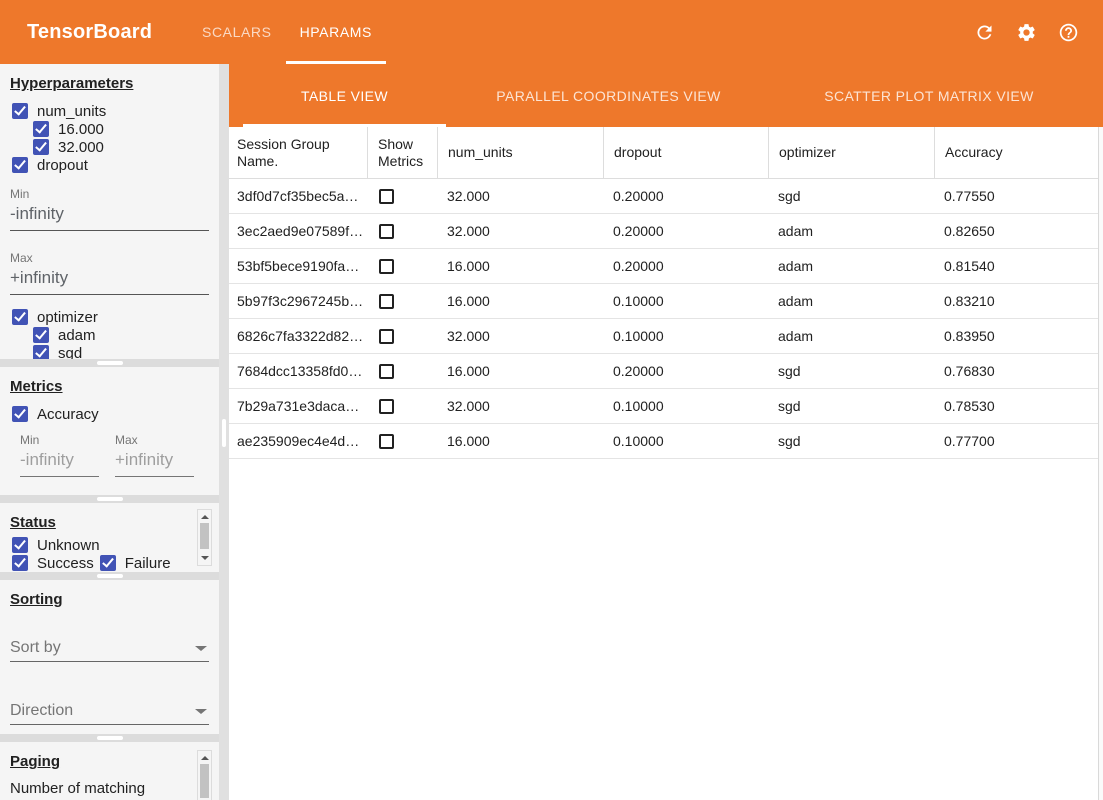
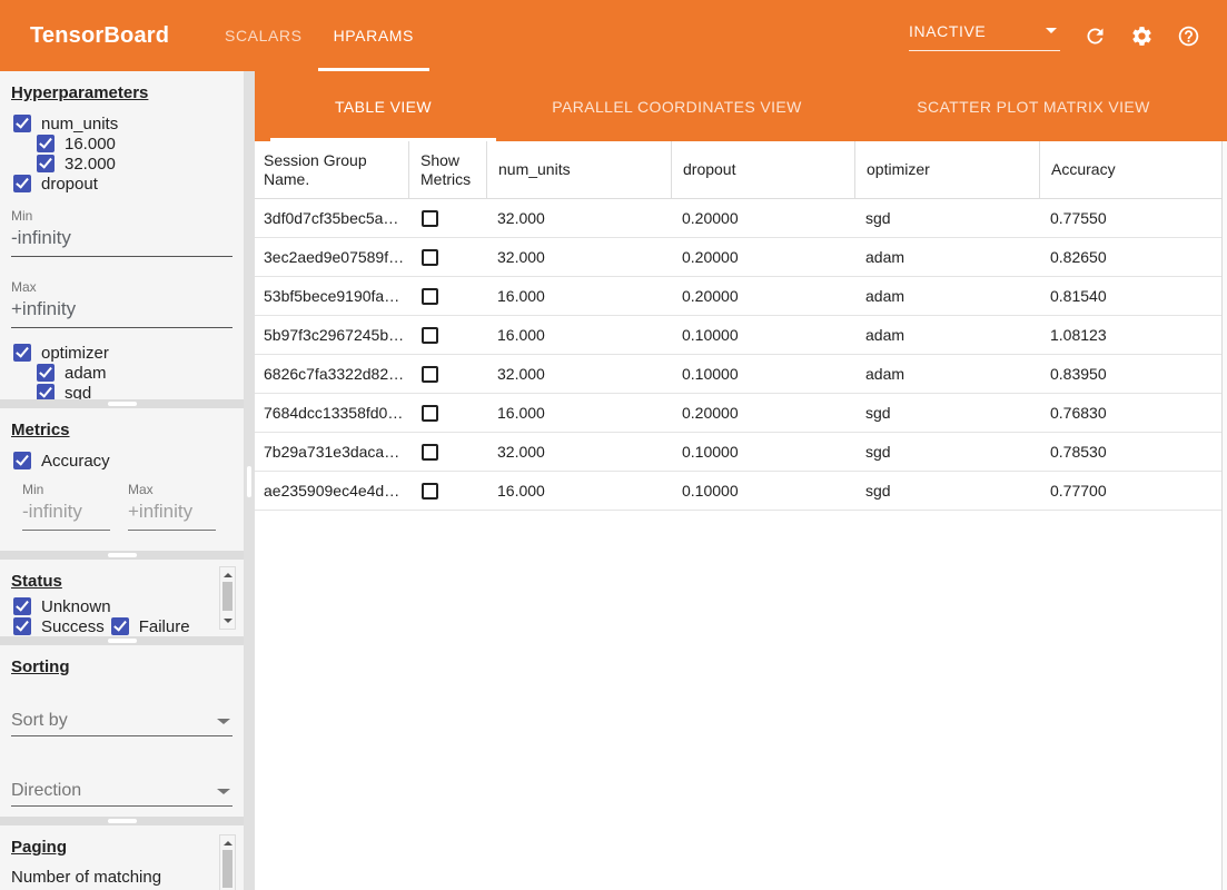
  TensorBoard
  SCALARS
  HPARAMS
+ INACTIVE
  Hyperparameters
  num_units
  16.000
  32.000
  dropout
  Min
  -infinity
  Max
  +infinity
  optimizer
  adam
  sgd
  Metrics
  Accuracy
  Min
  -infinity
  Max
  +infinity
  Status
  Unknown
  Success
  Failure
  Sorting
  Sort by
  Direction
  Paging
  TABLE VIEW
  PARALLEL COORDINATES VIEW
  SCATTER PLOT MATRIX VIEW
  Session Group Name.
  Show Metrics
  num_units
  dropout
  optimizer
  Accuracy
  3df0d7cf35bec5a…
  32.000
  0.20000
  sgd
  0.77550
  3ec2aed9e07589f…
  32.000
  0.20000
  adam
  0.82650
  53bf5bece9190fa…
  16.000
  0.20000
  adam
  0.81540
  5b97f3c2967245b…
  16.000
  0.10000
  adam
- 0.83210
+ 1.08123
  6826c7fa3322d82…
  32.000
  0.10000
  adam
  0.83950
  7684dcc13358fd0…
  16.000
  0.20000
  sgd
  0.76830
  7b29a731e3daca…
  32.000
  0.10000
  sgd
  0.78530
  ae235909ec4e4d…
  16.000
  0.10000
  sgd
  0.77700
